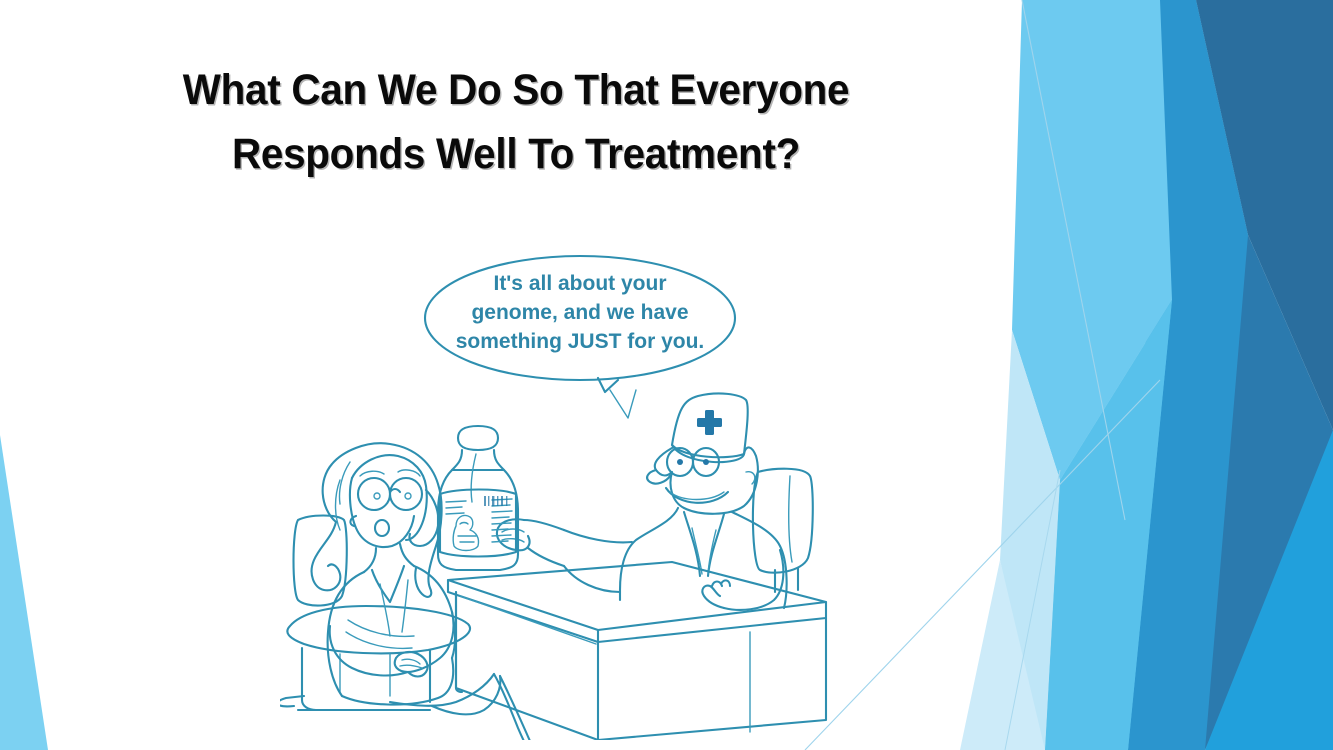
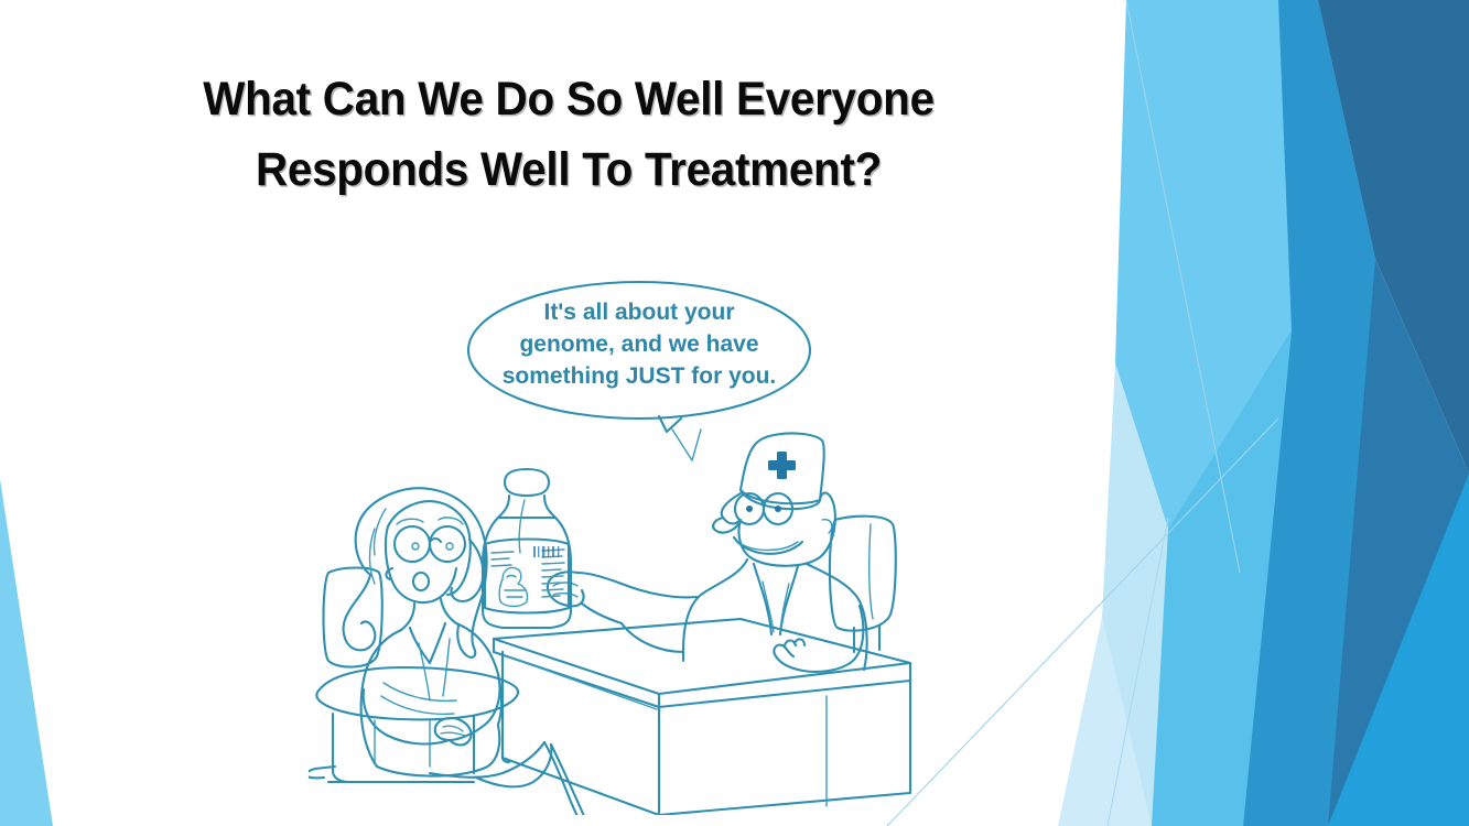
- What Can We Do So That Everyone
+ What Can We Do So Well Everyone
  Responds Well To Treatment?
  It's all about your
  genome, and we have
  something JUST for you.
